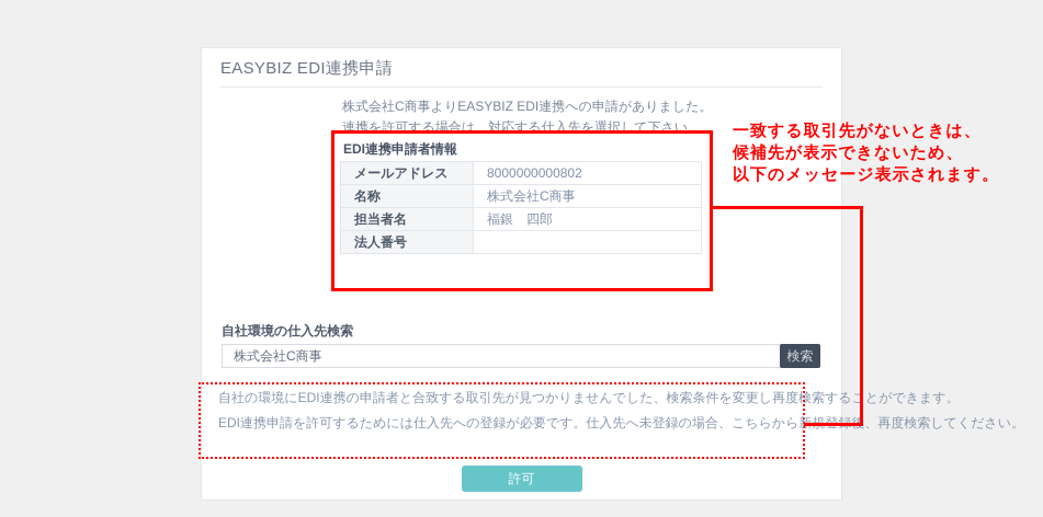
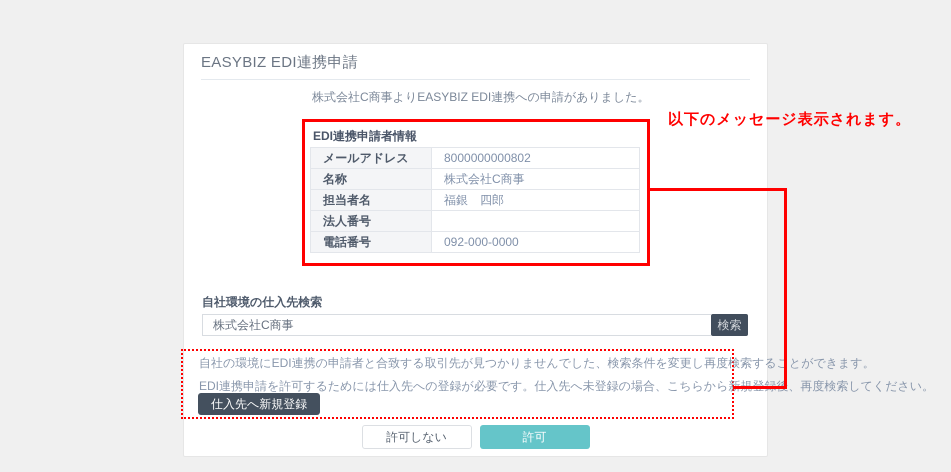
  EASYBIZ EDI連携申請
  株式会社C商事よりEASYBIZ EDI連携への申請がありました。
- 連携を許可する場合は、対応する仕入先を選択して下さい。
  EDI連携申請者情報
  メールアドレス	8000000000802
  名称	株式会社C商事
  担当者名	福銀 四郎
  法人番号
+ 電話番号	092-000-0000
  自社環境の仕入先検索
  株式会社C商事
  検索
  自社の環境にEDI連携の申請者と合致する取引先が見つかりませんでした、検索条件を変更し再度検索することができます。
  EDI連携申請を許可するためには仕入先への登録が必要です。仕入先へ未登録の場合、こちらから、再度検索してください。
+ 仕入先へ新規登録
+ 許可しない
  許可
- 一致する取引先がないときは、
- 候補先が表示できないため、
  以下のメッセージ表示されます。
